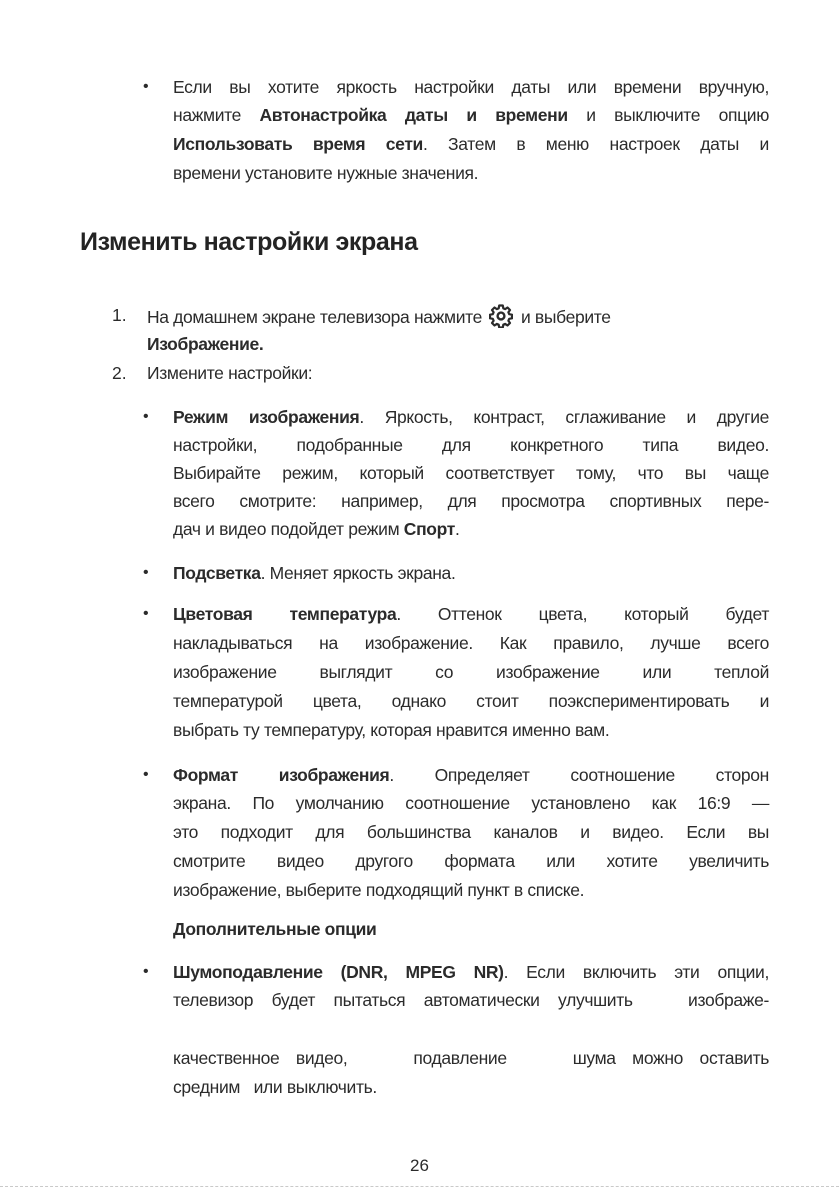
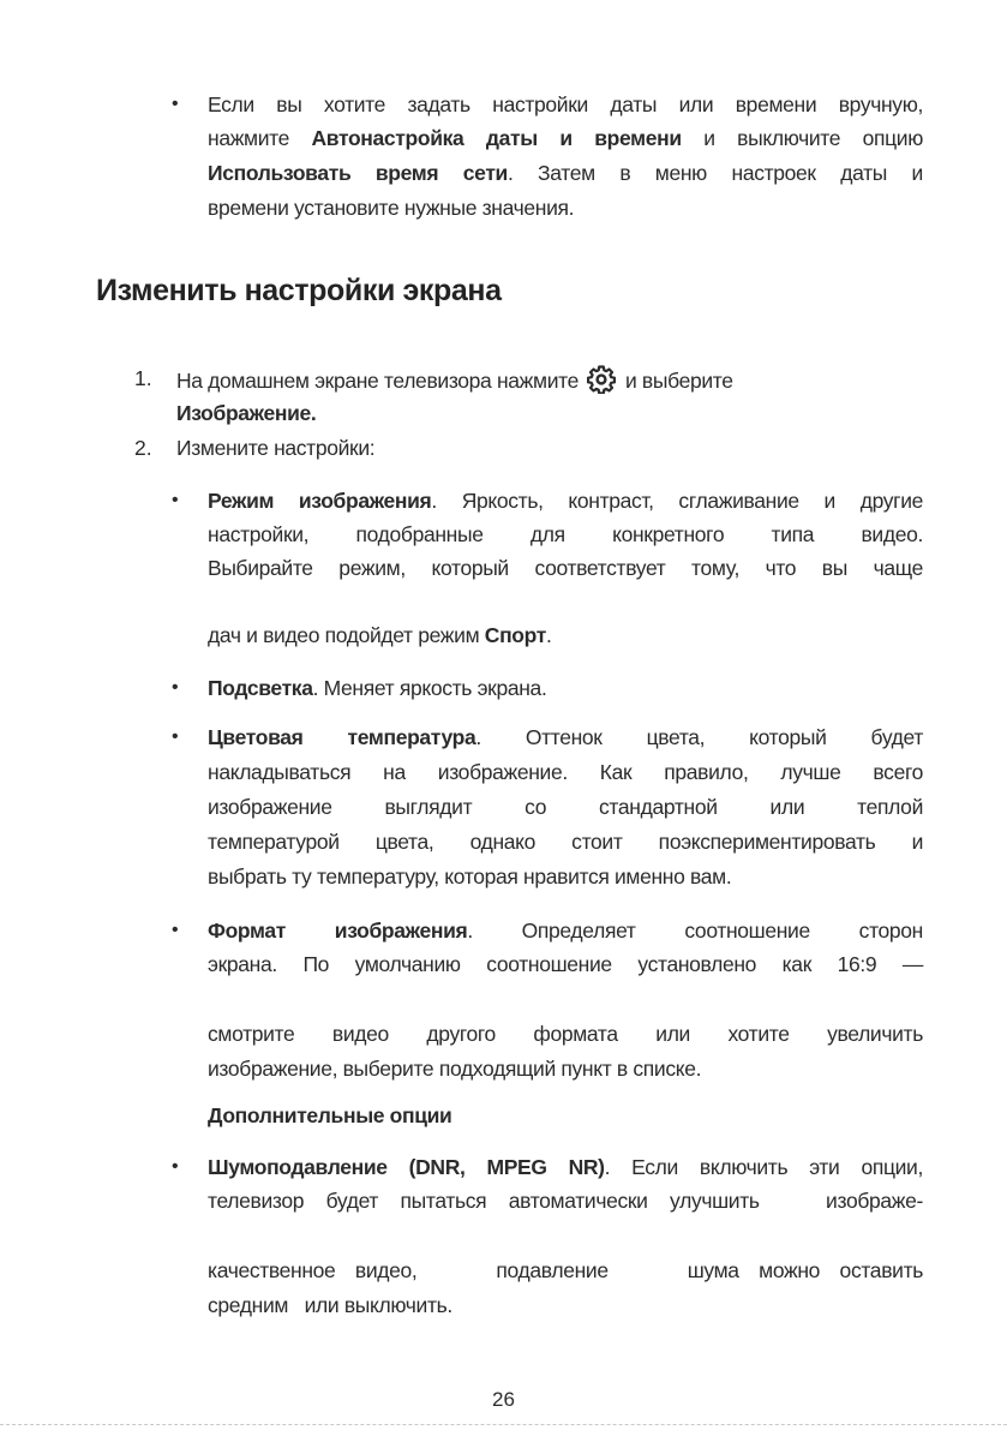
  •
- Если вы хотите яркость настройки даты или времени вручную,
+ Если вы хотите задать настройки даты или времени вручную,
  нажмите Автонастройка даты и времени и выключите опцию
  Использовать время сети. Затем в меню настроек даты и
  времени установите нужные значения.
  Изменить настройки экрана
  1.
  На домашнем экране телевизора нажмите и выберите
  Изображение.
  2.
  Измените настройки:
  •
  Режим изображения. Яркость, контраст, сглаживание и другие
  настройки, подобранные для конкретного типа видео.
  Выбирайте режим, который соответствует тому, что вы чаще
- всего смотрите: например, для просмотра спортивных пере-
  дач и видео подойдет режим Спорт.
  •
  Подсветка. Меняет яркость экрана.
  •
  Цветовая температура. Оттенок цвета, который будет
  накладываться на изображение. Как правило, лучше всего
- изображение выглядит со изображение или теплой
+ изображение выглядит со стандартной или теплой
  температурой цвета, однако стоит поэкспериментировать и
  выбрать ту температуру, которая нравится именно вам.
  •
  Формат изображения. Определяет соотношение сторон
  экрана. По умолчанию соотношение установлено как 16:9 —
- это подходит для большинства каналов и видео. Если вы
  смотрите видео другого формата или хотите увеличить
  изображение, выберите подходящий пункт в списке.
  Дополнительные опции
  •
  Шумоподавление (DNR, MPEG NR). Если включить эти опции,
  телевизор будет пытаться автоматически улучшить изображе-
  качественное видео, подавление шума можно оставить
  средним или выключить.
  26
